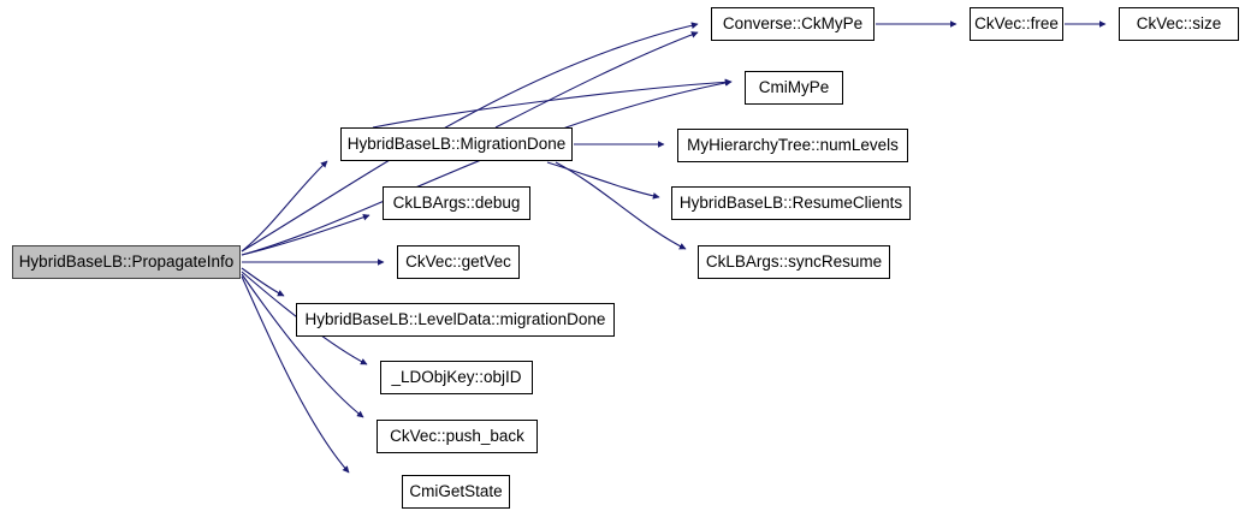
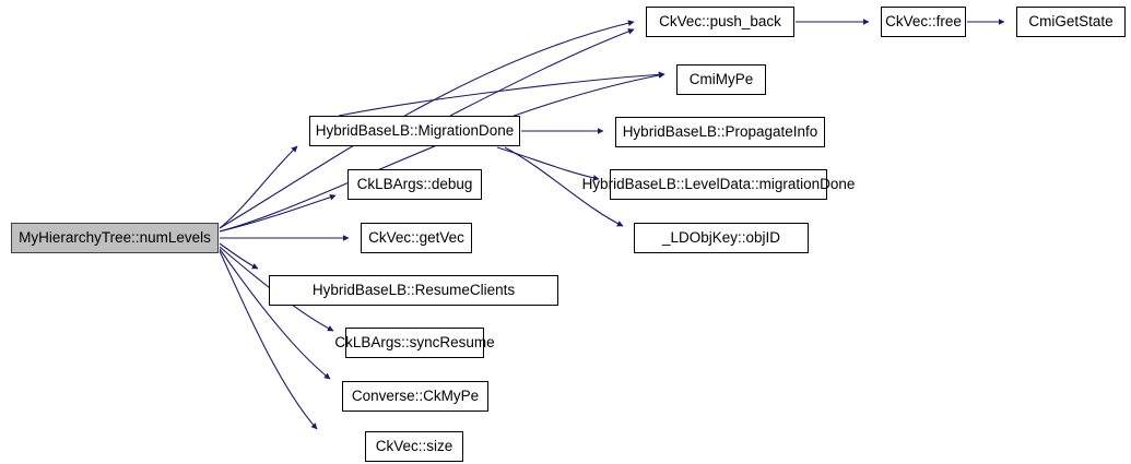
- HybridBaseLB::PropagateInfo
+ MyHierarchyTree::numLevels
  HybridBaseLB::MigrationDone
  CkLBArgs::debug
  CkVec::getVec
- HybridBaseLB::LevelData::migrationDone
+ HybridBaseLB::ResumeClients
- _LDObjKey::objID
+ CkLBArgs::syncResume
- CkVec::push_back
+ Converse::CkMyPe
- CmiGetState
+ CkVec::size
- Converse::CkMyPe
+ CkVec::push_back
  CmiMyPe
- MyHierarchyTree::numLevels
+ HybridBaseLB::PropagateInfo
- HybridBaseLB::ResumeClients
+ HybridBaseLB::LevelData::migrationDone
- CkLBArgs::syncResume
+ _LDObjKey::objID
  CkVec::free
- CkVec::size
+ CmiGetState
